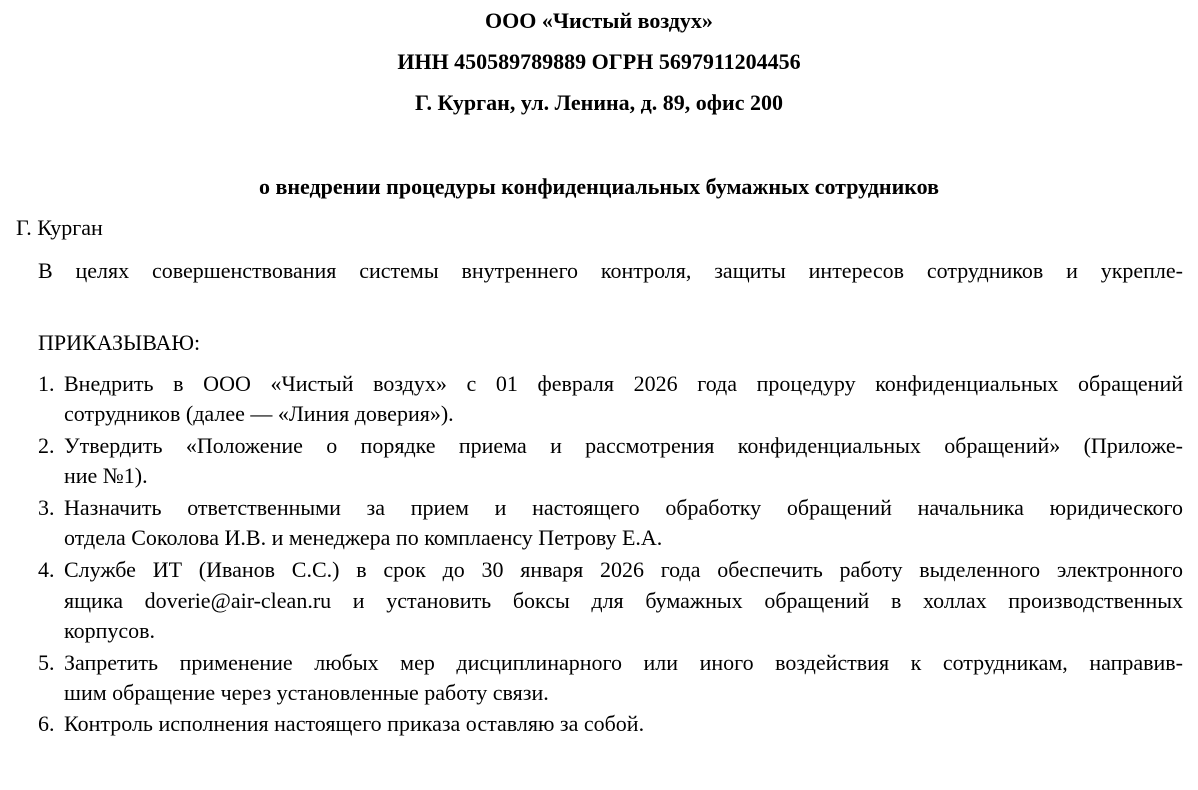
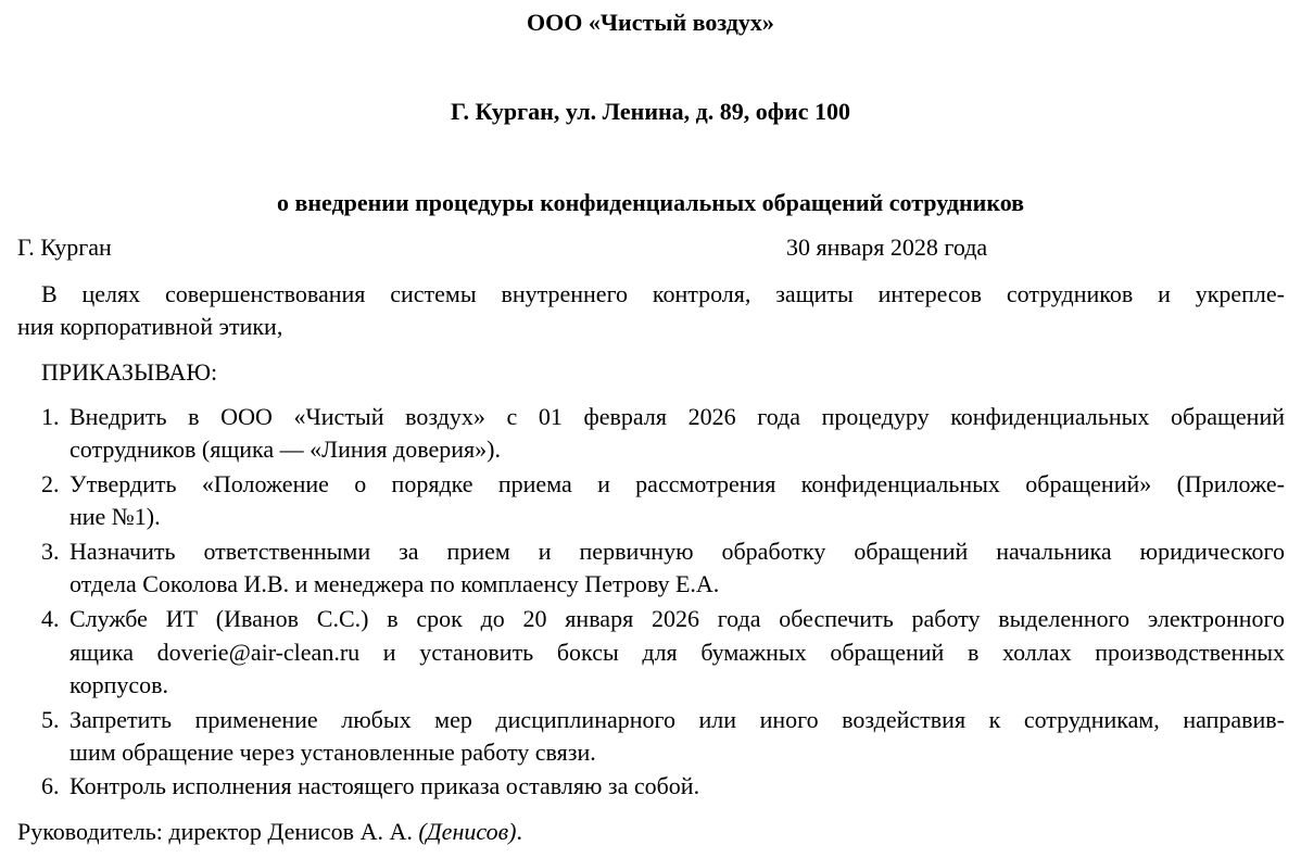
  ООО «Чистый воздух»
- ИНН 450589789889 ОГРН 5697911204456
- Г. Курган, ул. Ленина, д. 89, офис 200
+ Г. Курган, ул. Ленина, д. 89, офис 100
- о внедрении процедуры конфиденциальных бумажных сотрудников
+ о внедрении процедуры конфиденциальных обращений сотрудников
  Г. Курган
+ 30 января 2028 года
  В целях совершенствования системы внутреннего контроля, защиты интересов сотрудников и укрепле-
+ ния корпоративной этики,
  ПРИКАЗЫВАЮ:
  1.
  Внедрить в ООО «Чистый воздух» с 01 февраля 2026 года процедуру конфиденциальных обращений
- сотрудников (далее — «Линия доверия»).
+ сотрудников (ящика — «Линия доверия»).
  2.
  Утвердить «Положение о порядке приема и рассмотрения конфиденциальных обращений» (Приложе-
  ние №1).
  3.
- Назначить ответственными за прием и настоящего обработку обращений начальника юридического
+ Назначить ответственными за прием и первичную обработку обращений начальника юридического
  отдела Соколова И.В. и менеджера по комплаенсу Петрову Е.А.
  4.
- Службе ИТ (Иванов С.С.) в срок до 30 января 2026 года обеспечить работу выделенного электронного
+ Службе ИТ (Иванов С.С.) в срок до 20 января 2026 года обеспечить работу выделенного электронного
  ящика doverie@air-clean.ru и установить боксы для бумажных обращений в холлах производственных
  корпусов.
  5.
  Запретить применение любых мер дисциплинарного или иного воздействия к сотрудникам, направив-
  шим обращение через установленные работу связи.
  6.
  Контроль исполнения настоящего приказа оставляю за собой.
+ Руководитель: директор Денисов А. А. (Денисов).
